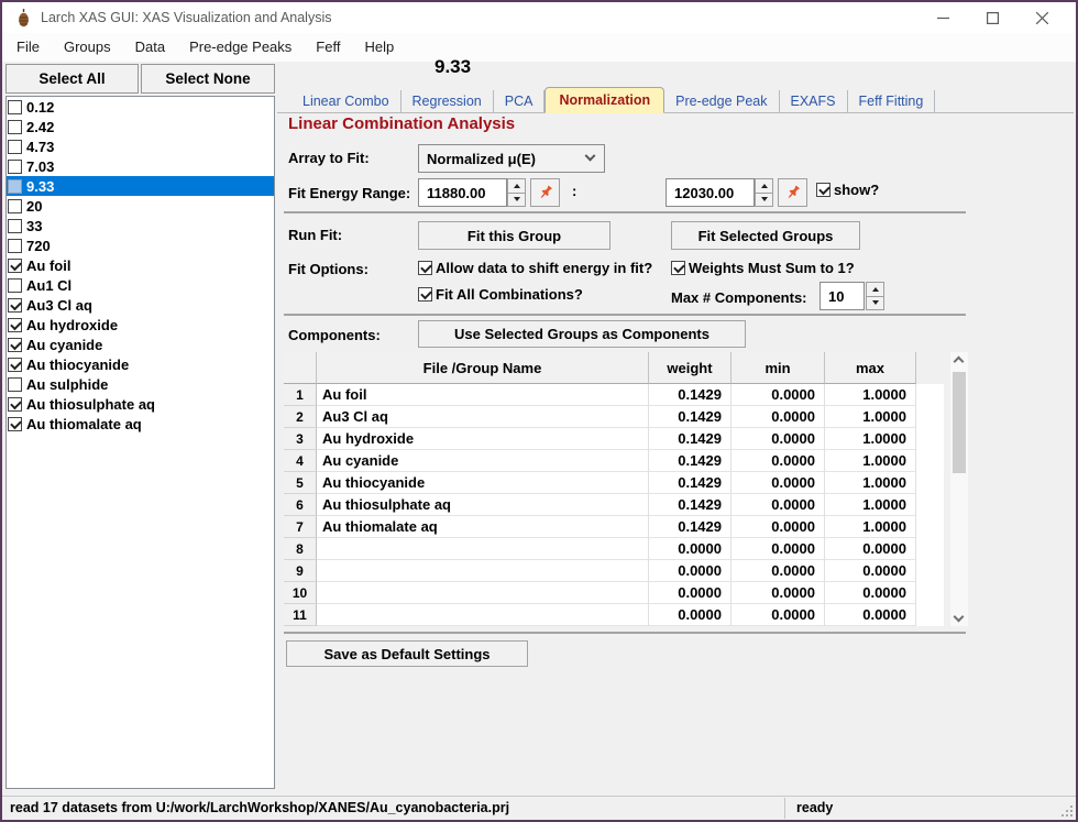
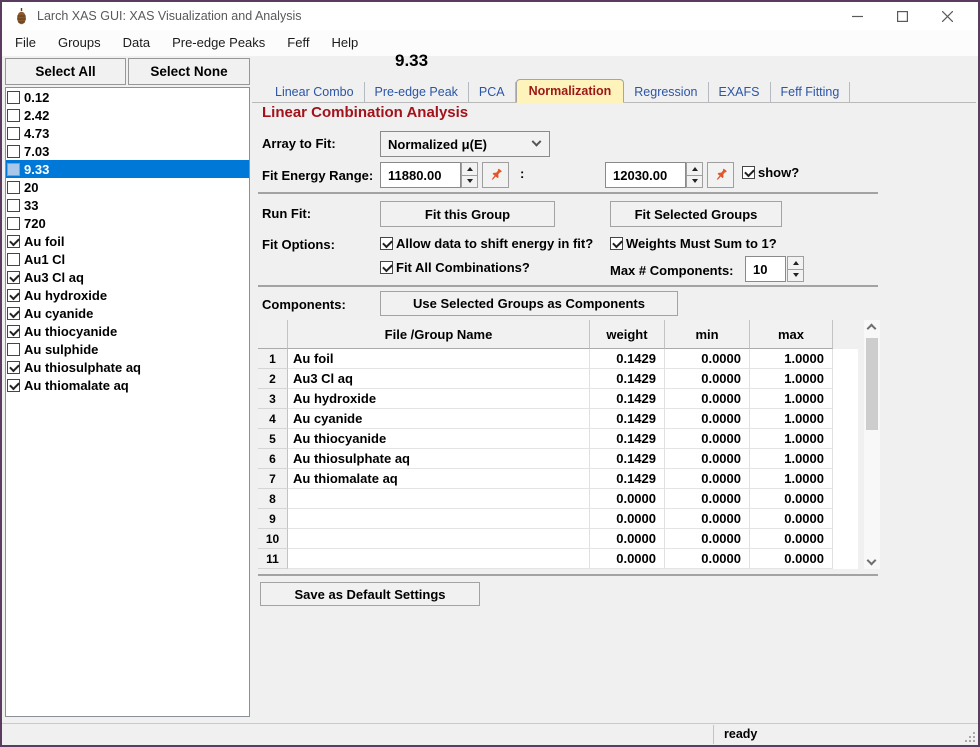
  Larch XAS GUI: XAS Visualization and Analysis
  File
  Groups
  Data
  Pre-edge Peaks
  Feff
  Help
  Select All
  Select None
  0.12
  2.42
  4.73
  7.03
  9.33
  20
  33
  720
  Au foil
  Au1 Cl
  Au3 Cl aq
  Au hydroxide
  Au cyanide
  Au thiocyanide
  Au sulphide
  Au thiosulphate aq
  Au thiomalate aq
  9.33
  Linear Combo
- Regression
+ Pre-edge Peak
  PCA
  Normalization
- Pre-edge Peak
+ Regression
  EXAFS
  Feff Fitting
  Linear Combination Analysis
  Array to Fit:
  Normalized μ(E)
  Fit Energy Range:
  11880.00
  :
  12030.00
  show?
  Run Fit:
  Fit this Group
  Fit Selected Groups
  Fit Options:
  Allow data to shift energy in fit?
  Weights Must Sum to 1?
  Fit All Combinations?
  Max # Components:
  10
  Components:
  Use Selected Groups as Components
  File /Group Name
  weight
  min
  max
  1
  Au foil
  0.1429
  0.0000
  1.0000
  2
  Au3 Cl aq
  0.1429
  0.0000
  1.0000
  3
  Au hydroxide
  0.1429
  0.0000
  1.0000
  4
  Au cyanide
  0.1429
  0.0000
  1.0000
  5
  Au thiocyanide
  0.1429
  0.0000
  1.0000
  6
  Au thiosulphate aq
  0.1429
  0.0000
  1.0000
  7
  Au thiomalate aq
  0.1429
  0.0000
  1.0000
  8
  0.0000
  0.0000
  0.0000
  9
  0.0000
  0.0000
  0.0000
  10
  0.0000
  0.0000
  0.0000
  11
  0.0000
  0.0000
  0.0000
  Save as Default Settings
- read 17 datasets from U:/work/LarchWorkshop/XANES/Au_cyanobacteria.prj
  ready
